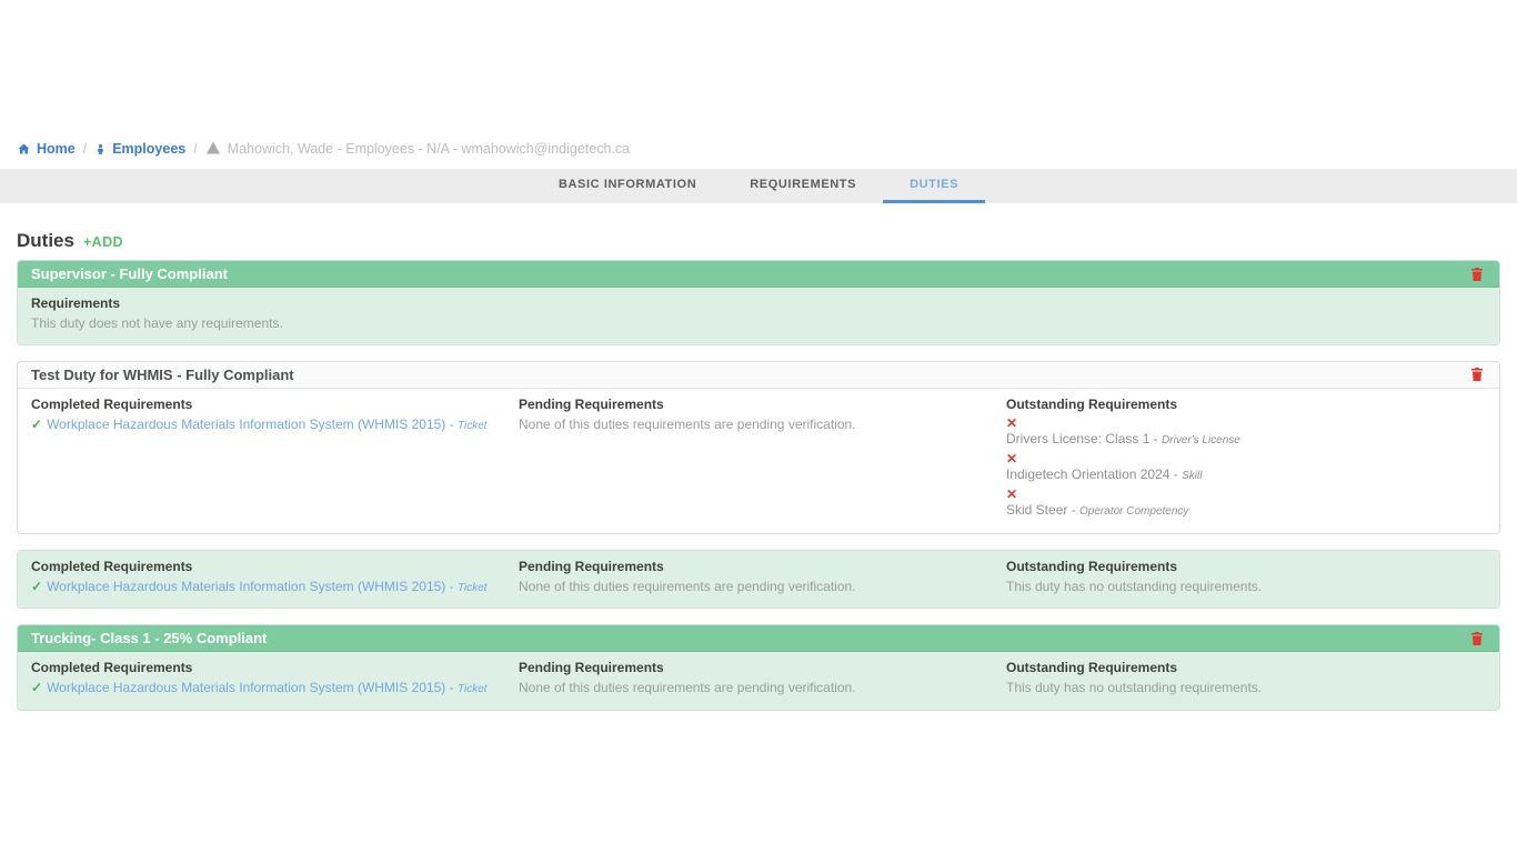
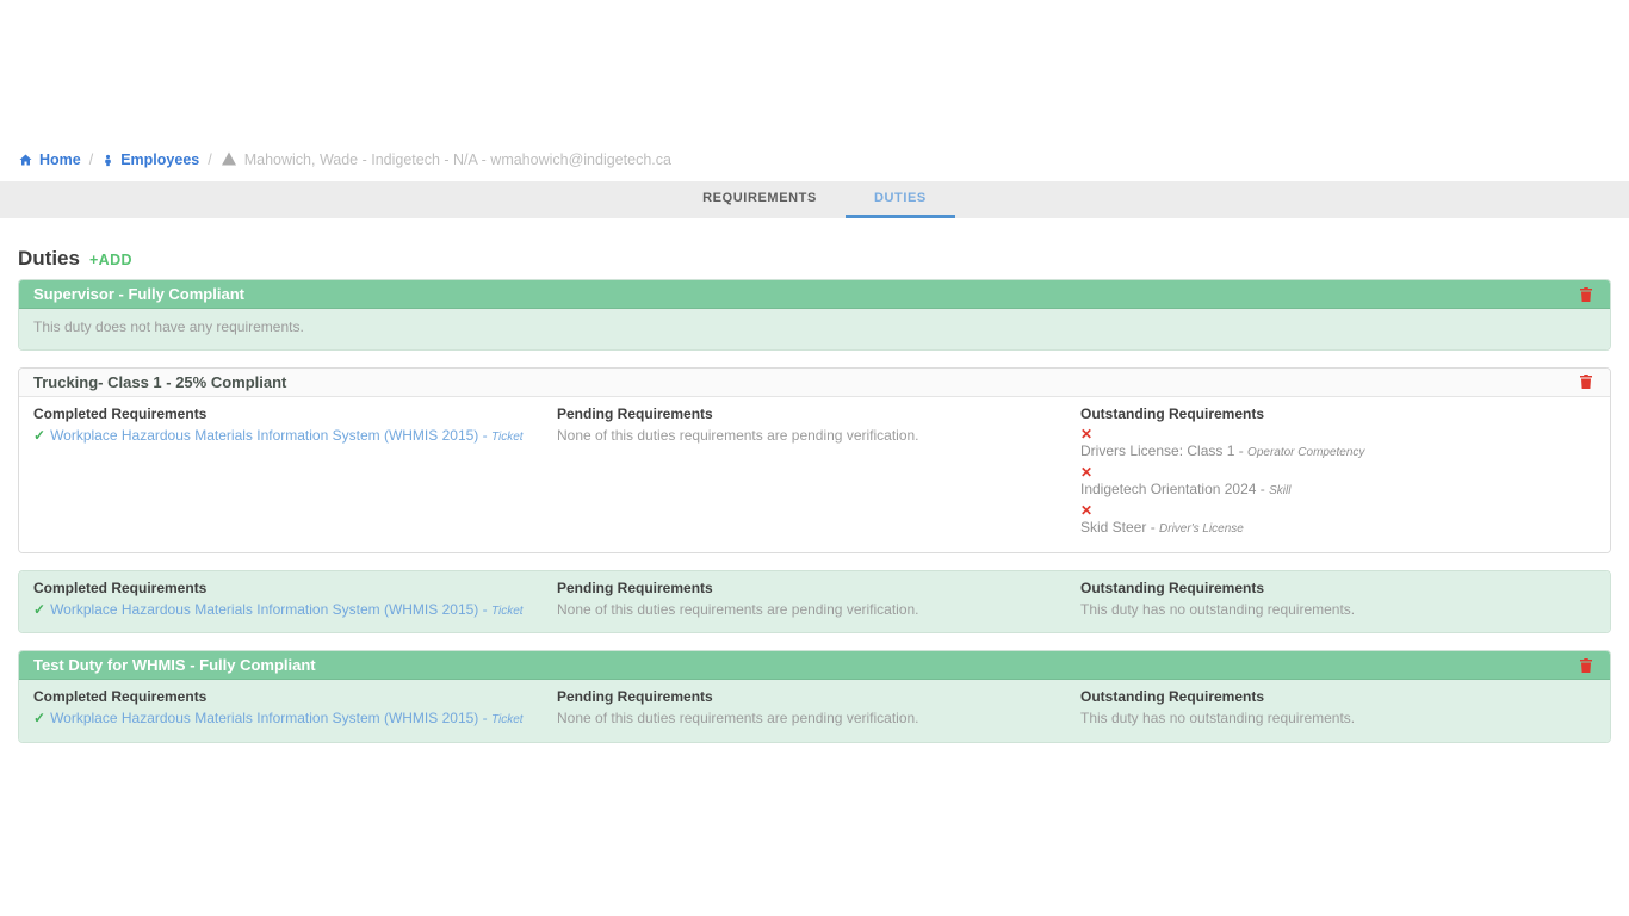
  Home
  /
  Employees
  /
- Mahowich, Wade - Employees - N/A - wmahowich@indigetech.ca
+ Mahowich, Wade - Indigetech - N/A - wmahowich@indigetech.ca
- BASIC INFORMATION
  REQUIREMENTS
  DUTIES
  Duties
  +ADD
  Supervisor - Fully Compliant
- Requirements
  This duty does not have any requirements.
- Test Duty for WHMIS - Fully Compliant
+ Trucking- Class 1 - 25% Compliant
  Completed Requirements
  ✓ Workplace Hazardous Materials Information System (WHMIS 2015) - Ticket
  Pending Requirements
  None of this duties requirements are pending verification.
  Outstanding Requirements
  ✕
- Drivers License: Class 1 - Driver's License
+ Drivers License: Class 1 - Operator Competency
  ✕
  Indigetech Orientation 2024 - Skill
  ✕
- Skid Steer - Operator Competency
+ Skid Steer - Driver's License
  Completed Requirements
  ✓ Workplace Hazardous Materials Information System (WHMIS 2015) - Ticket
  Pending Requirements
  None of this duties requirements are pending verification.
  Outstanding Requirements
  This duty has no outstanding requirements.
- Trucking- Class 1 - 25% Compliant
+ Test Duty for WHMIS - Fully Compliant
  Completed Requirements
  ✓ Workplace Hazardous Materials Information System (WHMIS 2015) - Ticket
  Pending Requirements
  None of this duties requirements are pending verification.
  Outstanding Requirements
  This duty has no outstanding requirements.
